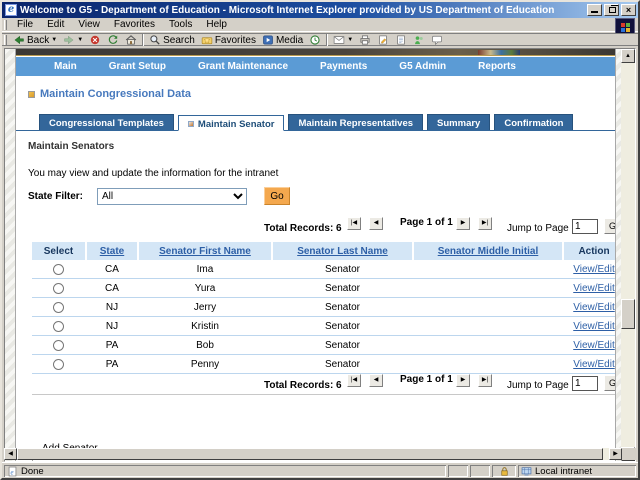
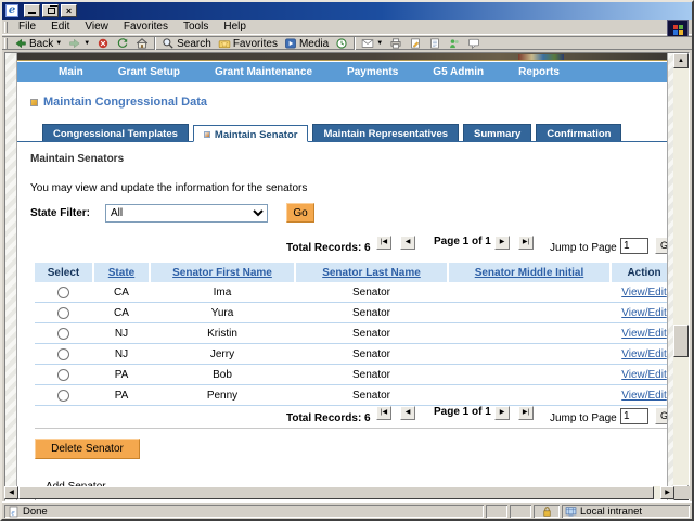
  e
- Welcome to G5 - Department of Education - Microsoft Internet Explorer provided by US Department of Education
  ×
  File
  Edit
  View
  Favorites
  Tools
  Help
  Back
  Search
  Favorites
  Media
  Main
  Grant Setup
  Grant Maintenance
  Payments
  G5 Admin
  Reports
  Maintain Congressional Data
  Congressional Templates
  Maintain Senator
  Maintain Representatives
  Summary
  Confirmation
  Maintain Senators
- You may view and update the information for the intranet
+ You may view and update the information for the senators
  State Filter:
  All
  Go
  Total Records: 6
  Page 1 of 1
  Jump to Page
  1
  Select
  State
  Senator First Name
  Senator Last Name
  Senator Middle Initial
  Action
  CA
  Ima
  Senator
  View/Edit
  CA
  Yura
  Senator
  View/Edit
  NJ
- Jerry
+ Kristin
  Senator
  View/Edit
  NJ
- Kristin
+ Jerry
  Senator
  View/Edit
  PA
  Bob
  Senator
  View/Edit
  PA
  Penny
  Senator
  View/Edit
  Total Records: 6
  Page 1 of 1
  Jump to Page
  1
+ Delete Senator
  Done
  Local intranet
